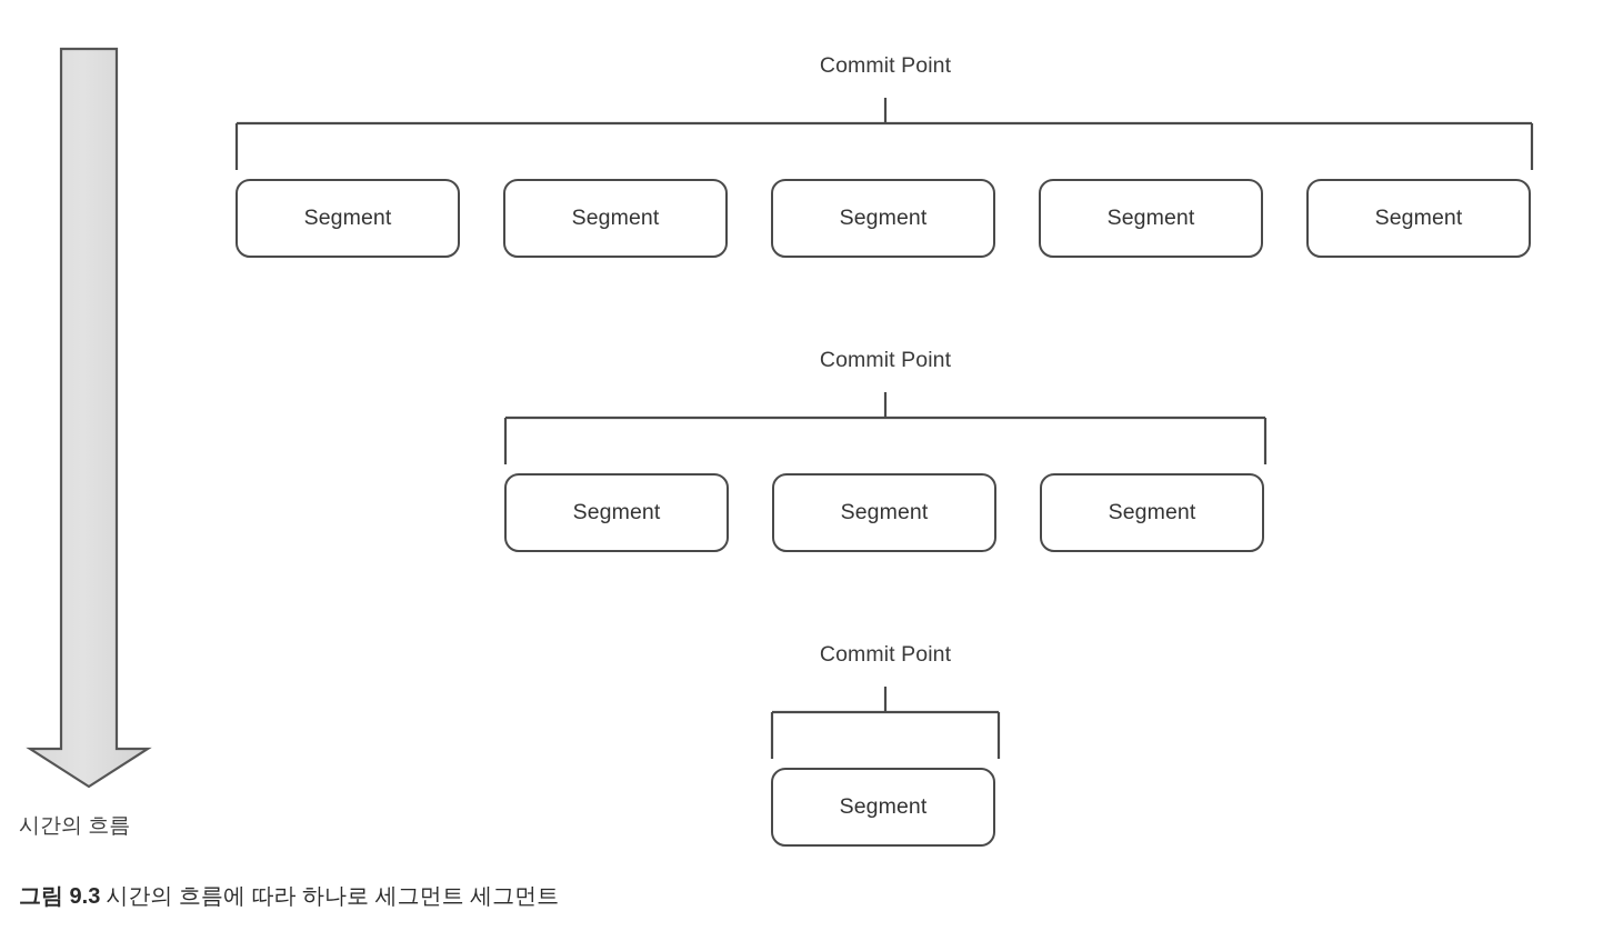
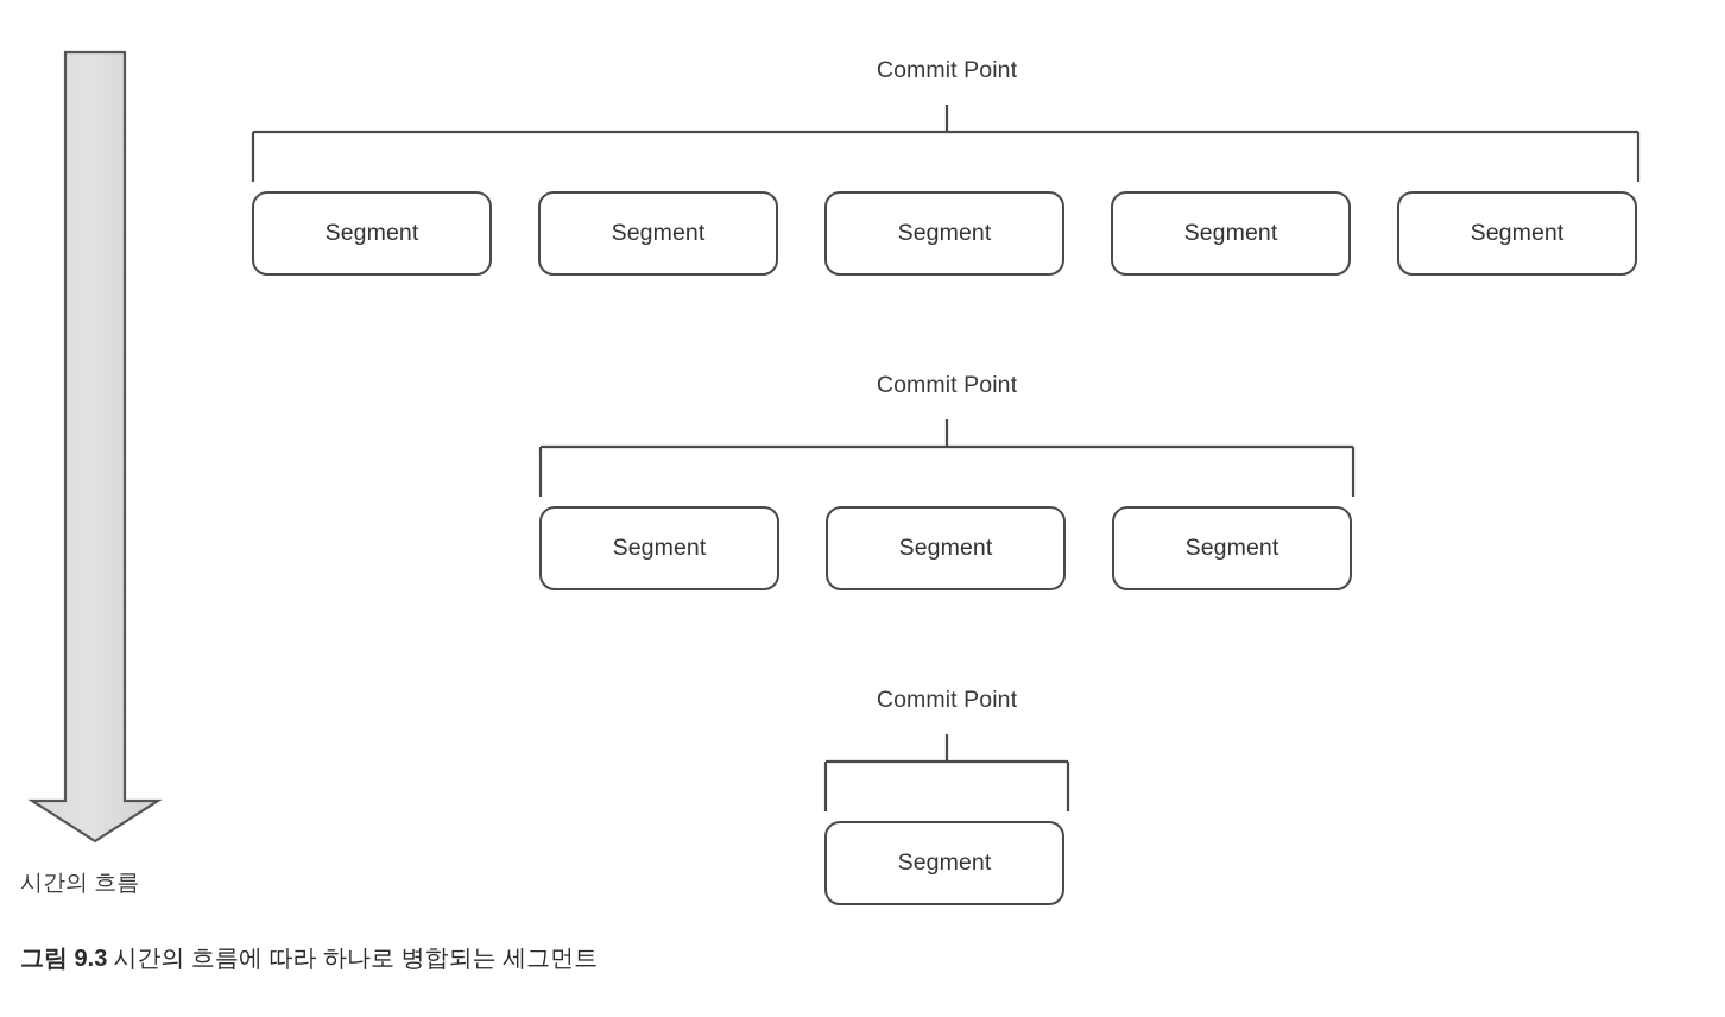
  Commit Point
  Segment
  Segment
  Segment
  Segment
  Segment
  Commit Point
  Segment
  Segment
  Segment
  Commit Point
  Segment
  시간의 흐름
- 그림 9.3 시간의 흐름에 따라 하나로 세그먼트 세그먼트
+ 그림 9.3 시간의 흐름에 따라 하나로 병합되는 세그먼트
